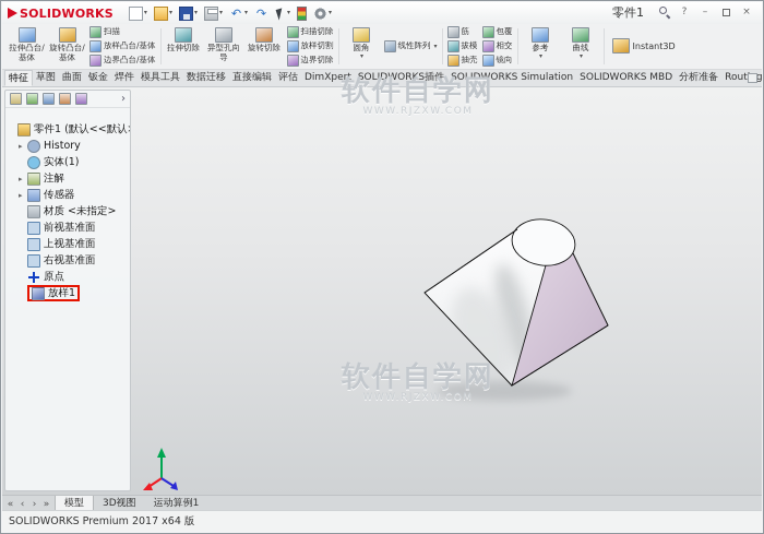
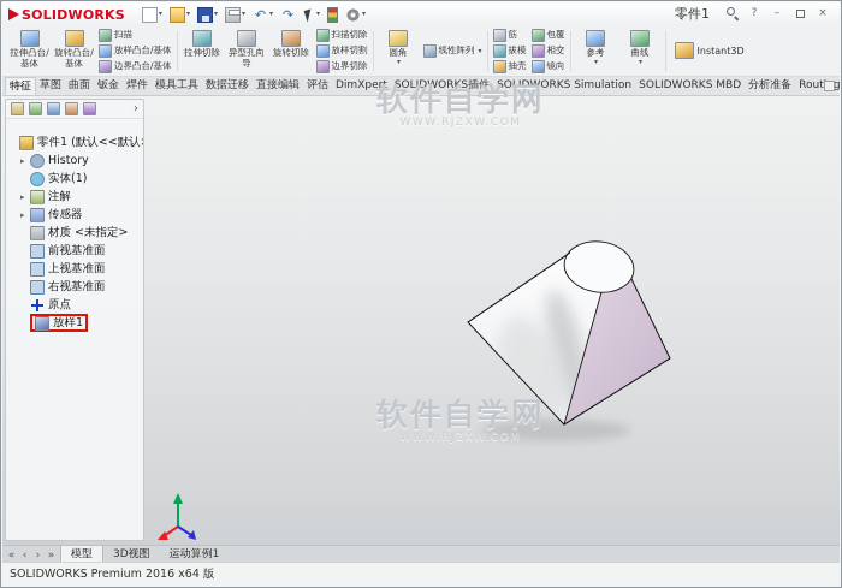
  SOLIDWORKS
  ↶
  ↷
  零件1
  ?
  –
  ×
  拉伸凸台/基体
  旋转凸台/基体
  扫描
  放样凸台/基体
  边界凸台/基体
  拉伸切除
  异型孔向导
  旋转切除
  扫描切除
  放样切割
  边界切除
  圆角
  线性阵列
  筋
  拔模
  抽壳
  包覆
  相交
  镜向
  参考
  曲线
  Instant3D
  特征
  草图
  曲面
  钣金
  焊件
  模具工具
  数据迁移
  直接编辑
  评估
  DimXpert
  SOLIDWORKS插件
  SOLIDWORKS Simulation
  SOLIDWORKS MBD
  分析准备
  Routg
  ›
  ▸
  History
  实体(1)
  ▸
  注解
  ▸
  传感器
  材质 <未指定>
  前视基准面
  上视基准面
  右视基准面
  原点
  放样1
  软件自学网
  WWW.RJZXW.COM
  软件自学网
  WWW.RJZXW.COM
  «
  ‹
  ›
  »
  模型
  3D视图
  运动算例1
- SOLIDWORKS Premium 2017 x64 版
+ SOLIDWORKS Premium 2016 x64 版
